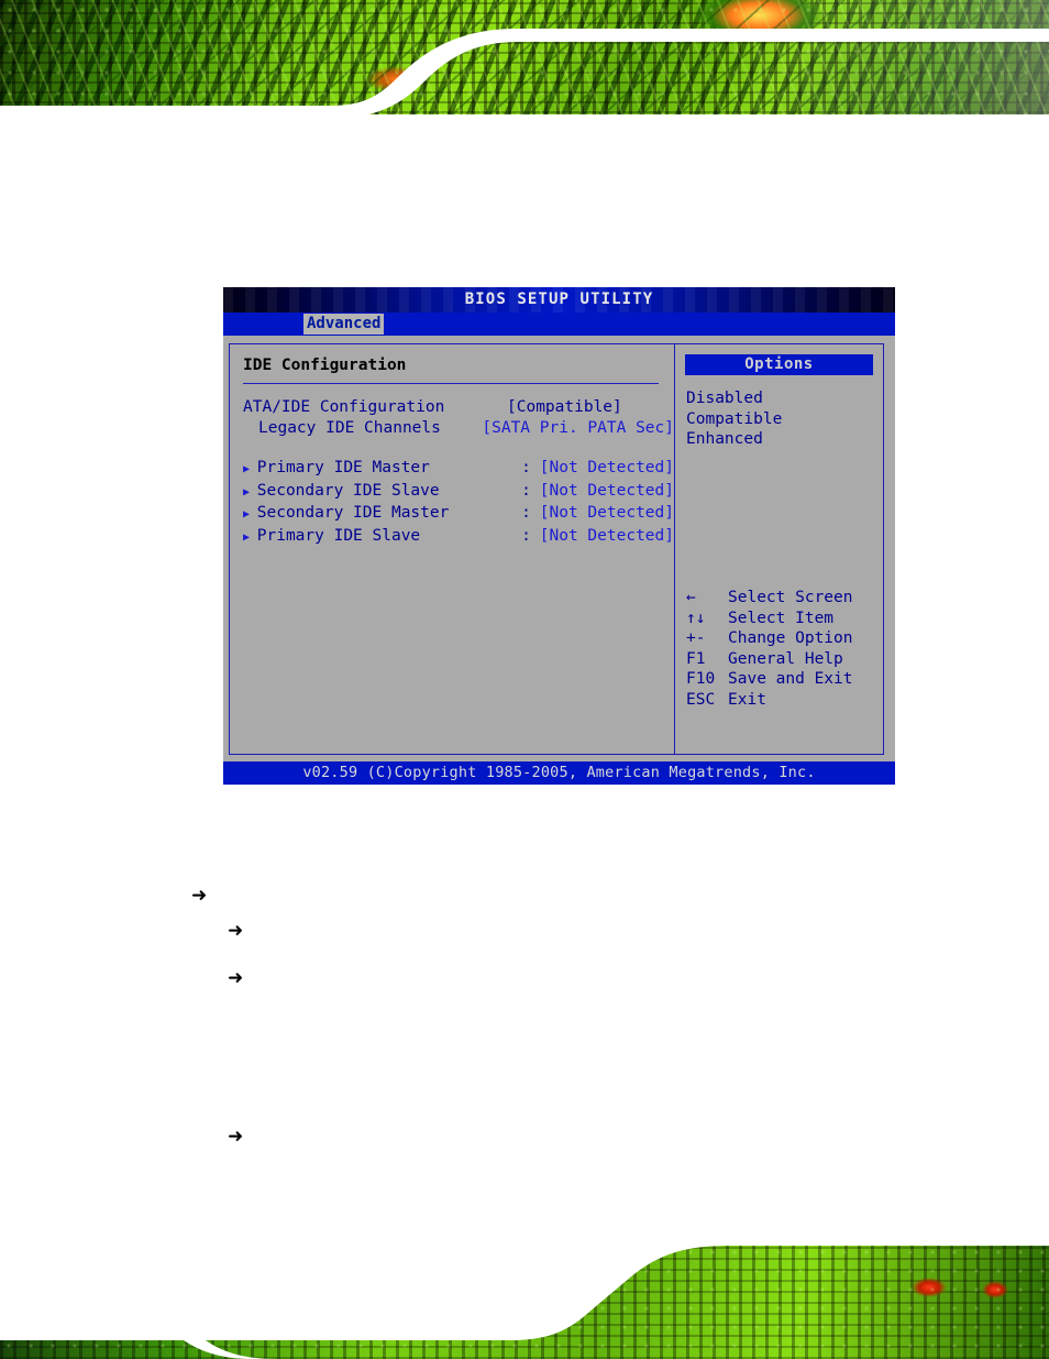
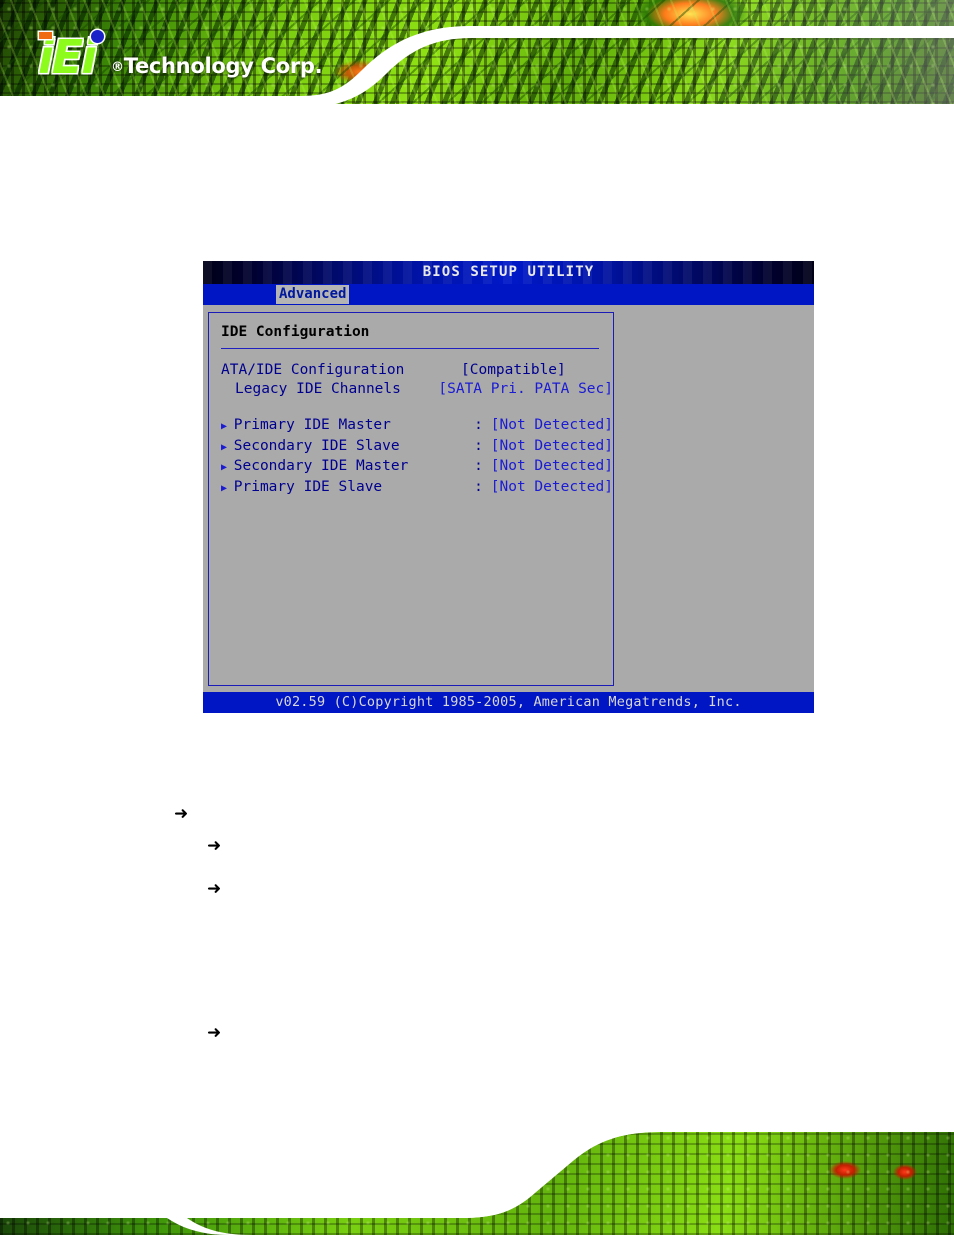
+ iEi
+ ®Technology Corp.
  BIOS SETUP UTILITY
  Advanced
  IDE Configuration
  ATA/IDE Configuration
  [Compatible]
  Legacy IDE Channels
  [SATA Pri. PATA Sec]
  ▶
  Primary IDE Master
  :
  [Not Detected]
  ▶
  Secondary IDE Slave
  :
  [Not Detected]
  ▶
  Secondary IDE Master
  :
  [Not Detected]
  ▶
  Primary IDE Slave
  :
  [Not Detected]
- Options
- Disabled
- Compatible
- Enhanced
- ←
- Select Screen
- ↑↓
- Select Item
- +-
- Change Option
- F1
- General Help
- F10
- Save and Exit
- ESC
- Exit
  v02.59 (C)Copyright 1985-2005, American Megatrends, Inc.
  ➜
  ➜
  ➜
  ➜
